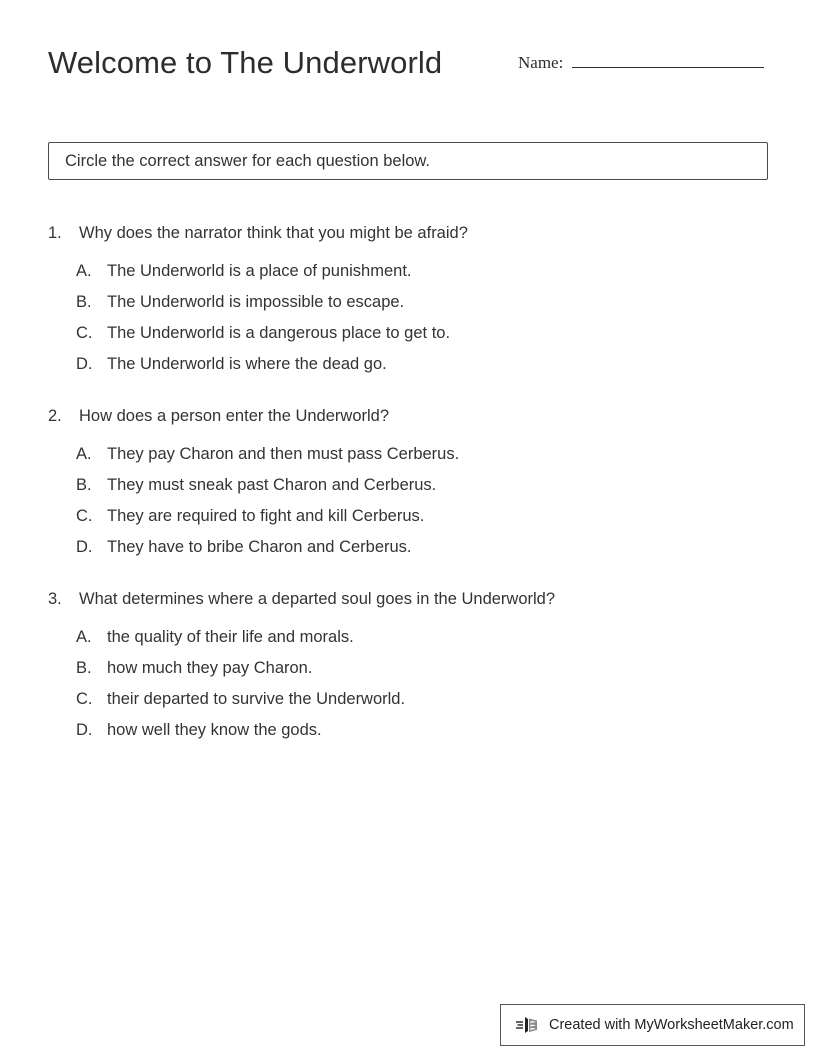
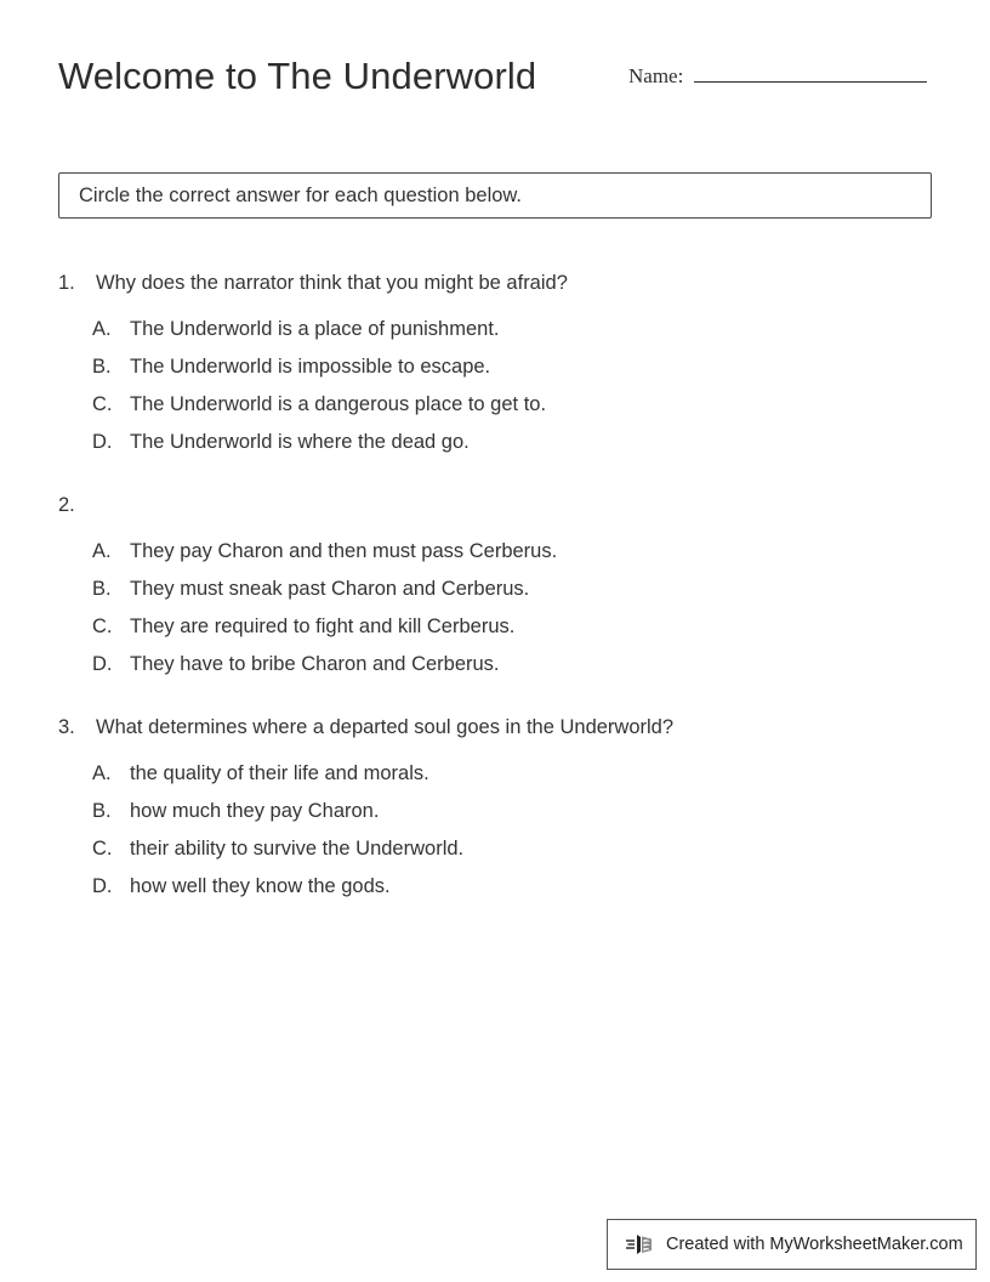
  Welcome to The Underworld
  Name:
  Circle the correct answer for each question below.
  1.
  Why does the narrator think that you might be afraid?
  A.
  The Underworld is a place of punishment.
  B.
  The Underworld is impossible to escape.
  C.
  The Underworld is a dangerous place to get to.
  D.
  The Underworld is where the dead go.
  2.
- How does a person enter the Underworld?
  A.
  They pay Charon and then must pass Cerberus.
  B.
  They must sneak past Charon and Cerberus.
  C.
  They are required to fight and kill Cerberus.
  D.
  They have to bribe Charon and Cerberus.
  3.
  What determines where a departed soul goes in the Underworld?
  A.
  the quality of their life and morals.
  B.
  how much they pay Charon.
  C.
- their departed to survive the Underworld.
+ their ability to survive the Underworld.
  D.
  how well they know the gods.
  Created with MyWorksheetMaker.com
